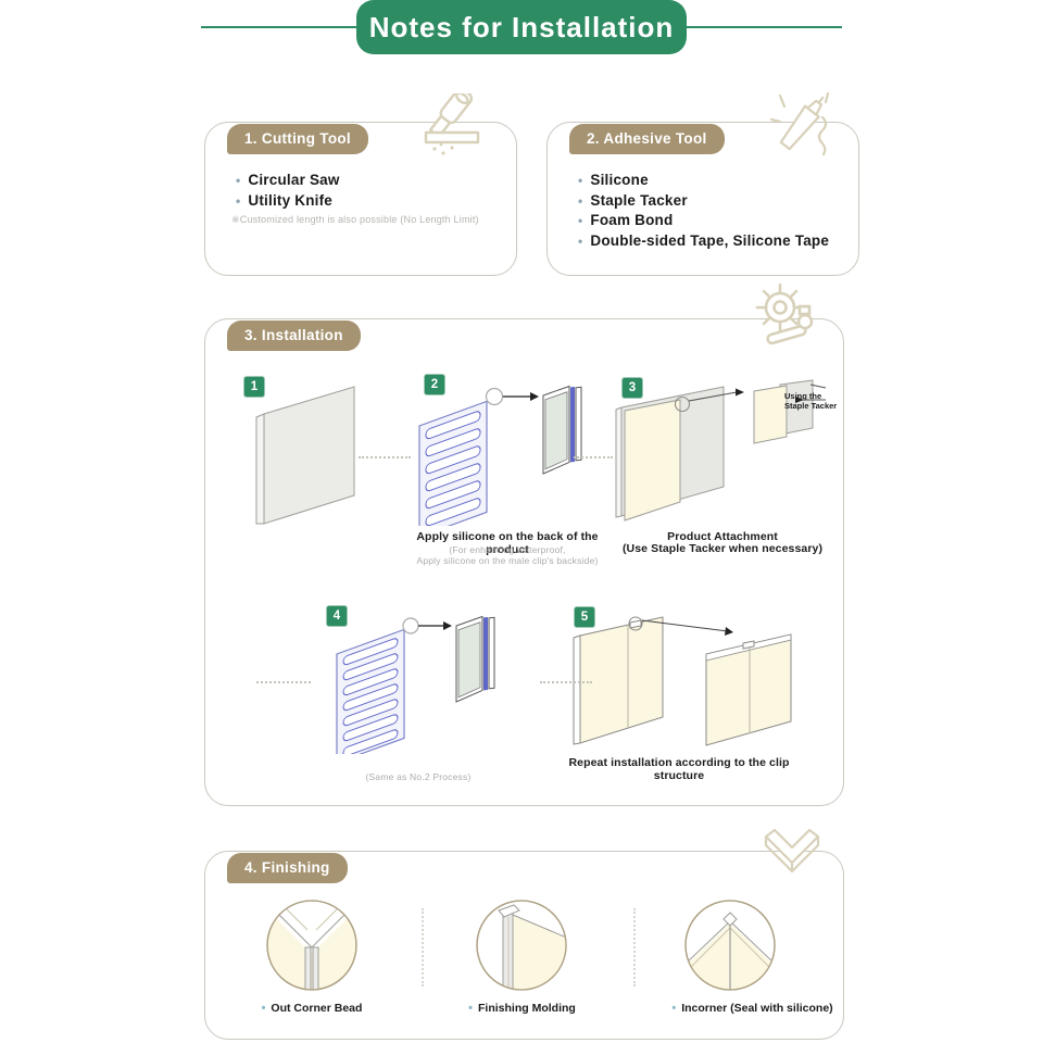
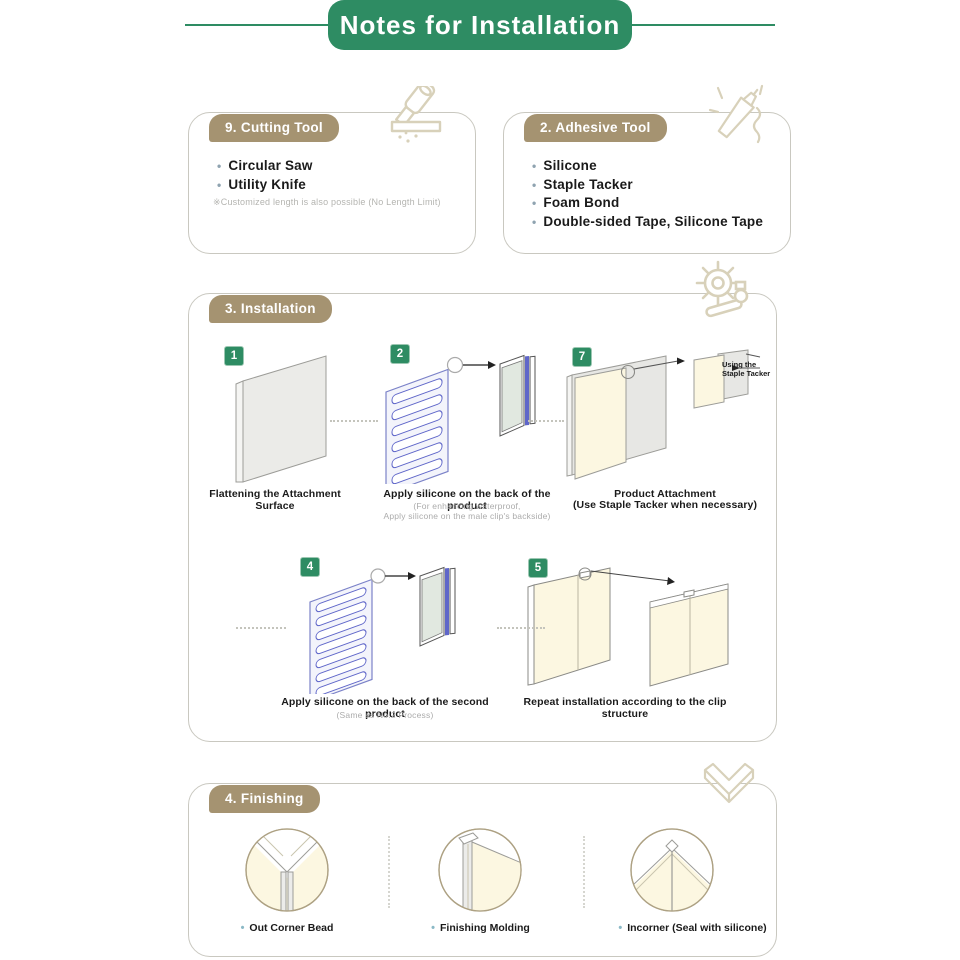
  Notes for Installation
- 1. Cutting Tool
+ 9. Cutting Tool
  Circular Saw
  Utility Knife
  ※Customized length is also possible (No Length Limit)
  2. Adhesive Tool
  Silicone
  Staple Tacker
  Foam Bond
  Double-sided Tape, Silicone Tape
  3. Installation
  1
  2
- 3
+ 7
  4
  5
  Using the
  Staple Tacker
+ Flattening the Attachment Surface
  Apply silicone on the back of the product
  (For enhancing waterproof,
  Apply silicone on the male clip's backside)
  Product Attachment
  (Use Staple Tacker when necessary)
+ Apply silicone on the back of the second product
  (Same as No.2 Process)
  Repeat installation according to the clip structure
  4. Finishing
  Out Corner Bead
  Finishing Molding
  Incorner (Seal with silicone)
